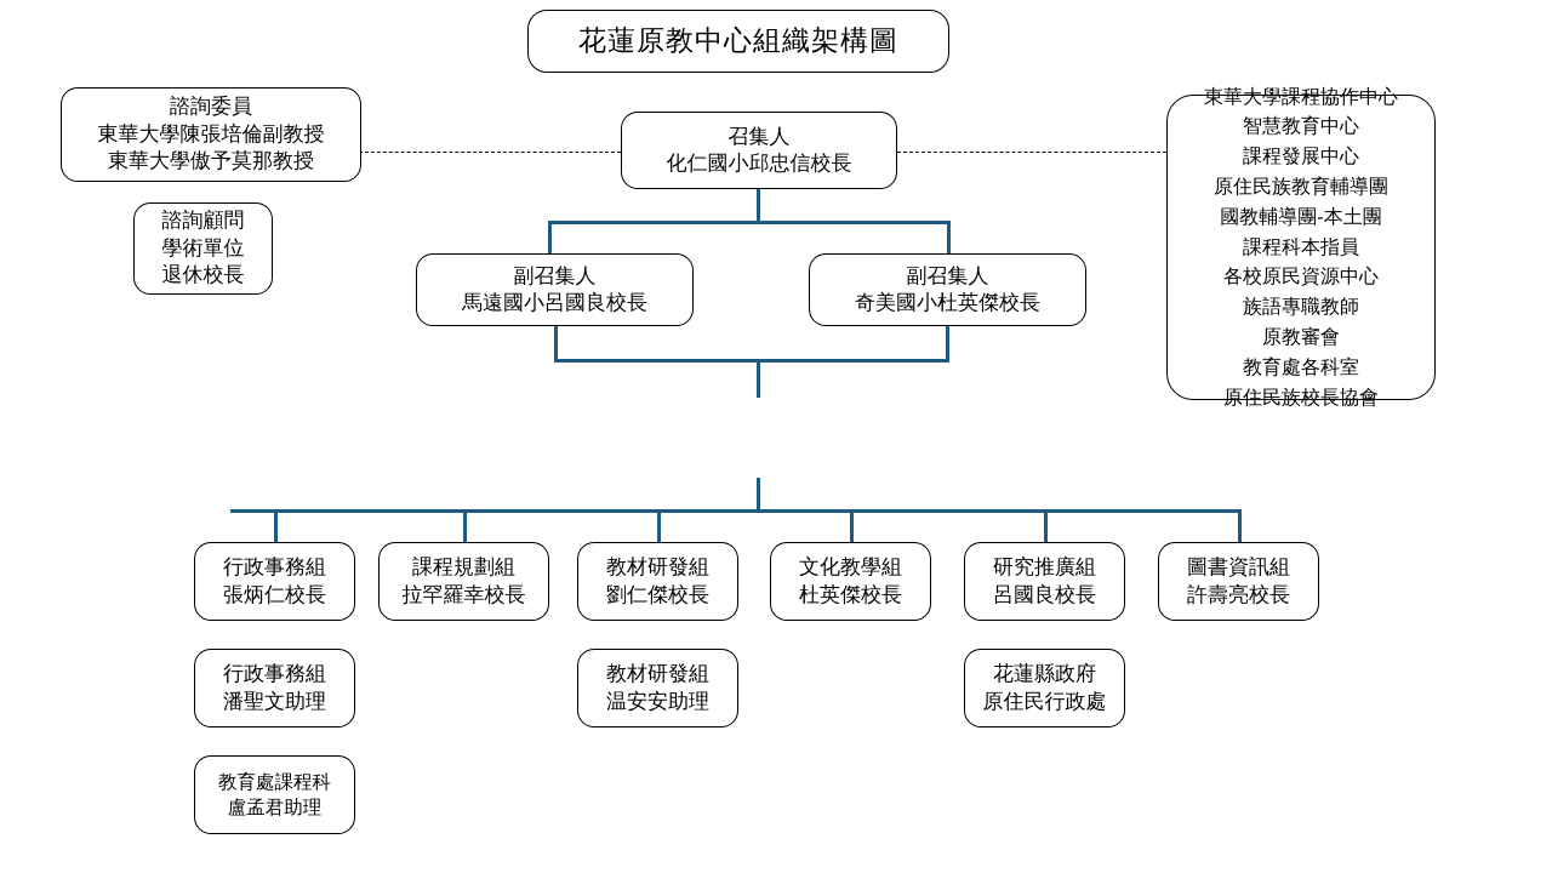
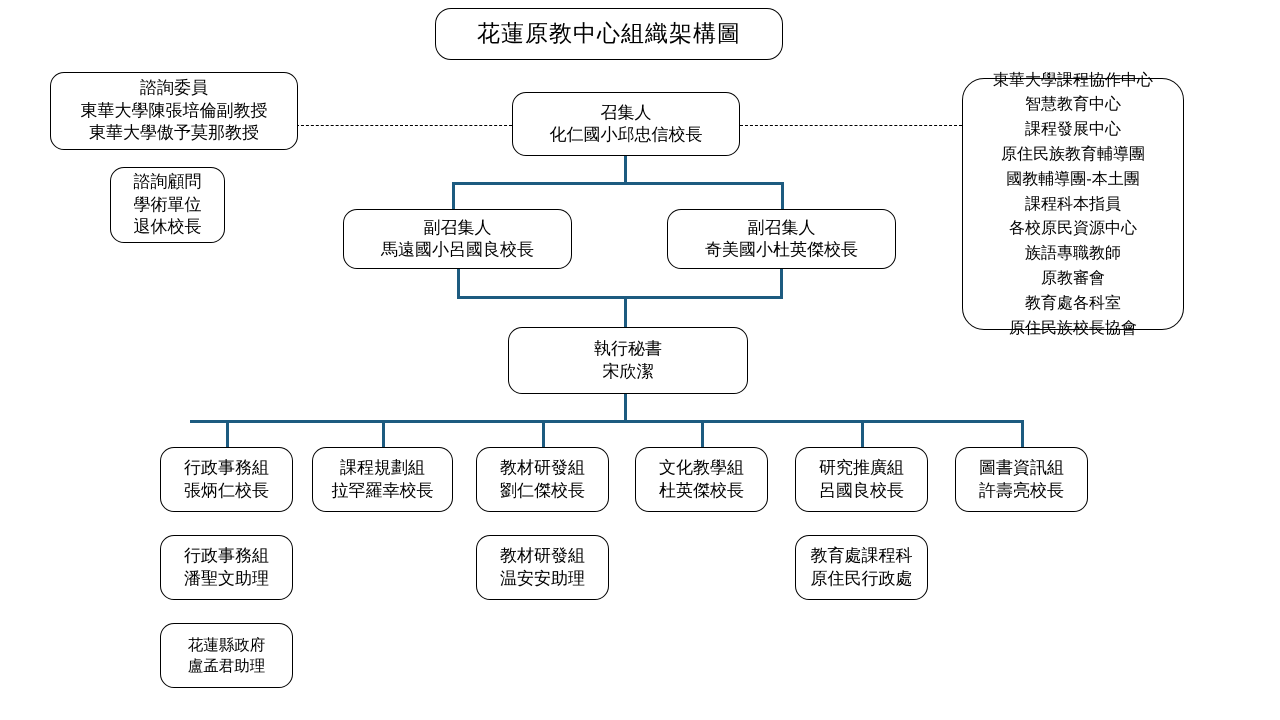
  花蓮原教中心組織架構圖
  諮詢委員
  東華大學陳張培倫副教授
  東華大學傲予莫那教授
  諮詢顧問
  學術單位
  退休校長
  東華大學課程協作中心
  智慧教育中心
  課程發展中心
  原住民族教育輔導團
  國教輔導團-本土團
  課程科本指員
  各校原民資源中心
  族語專職教師
  原教審會
  教育處各科室
  原住民族校長協會
  召集人
  化仁國小邱忠信校長
  副召集人
  馬遠國小呂國良校長
  副召集人
  奇美國小杜英傑校長
+ 執行秘書
+ 宋欣潔
  行政事務組
  張炳仁校長
  行政事務組
  潘聖文助理
- 教育處課程科
+ 花蓮縣政府
  盧孟君助理
  課程規劃組
  拉罕羅幸校長
  教材研發組
  劉仁傑校長
  教材研發組
  温安安助理
  文化教學組
  杜英傑校長
  研究推廣組
  呂國良校長
- 花蓮縣政府
+ 教育處課程科
  原住民行政處
  圖書資訊組
  許壽亮校長
